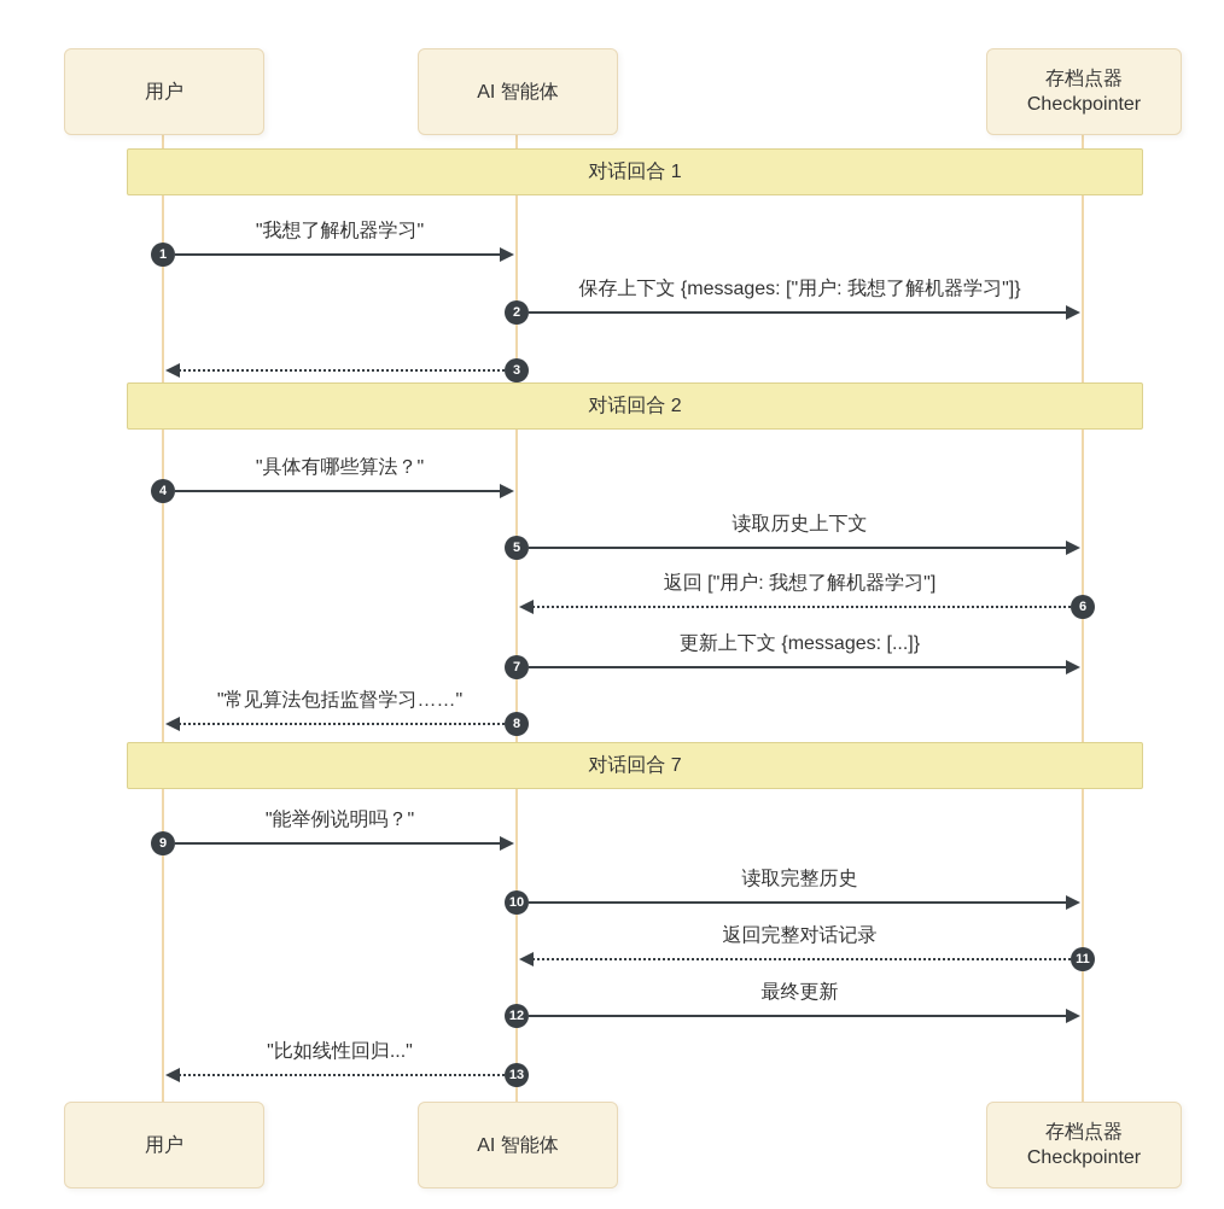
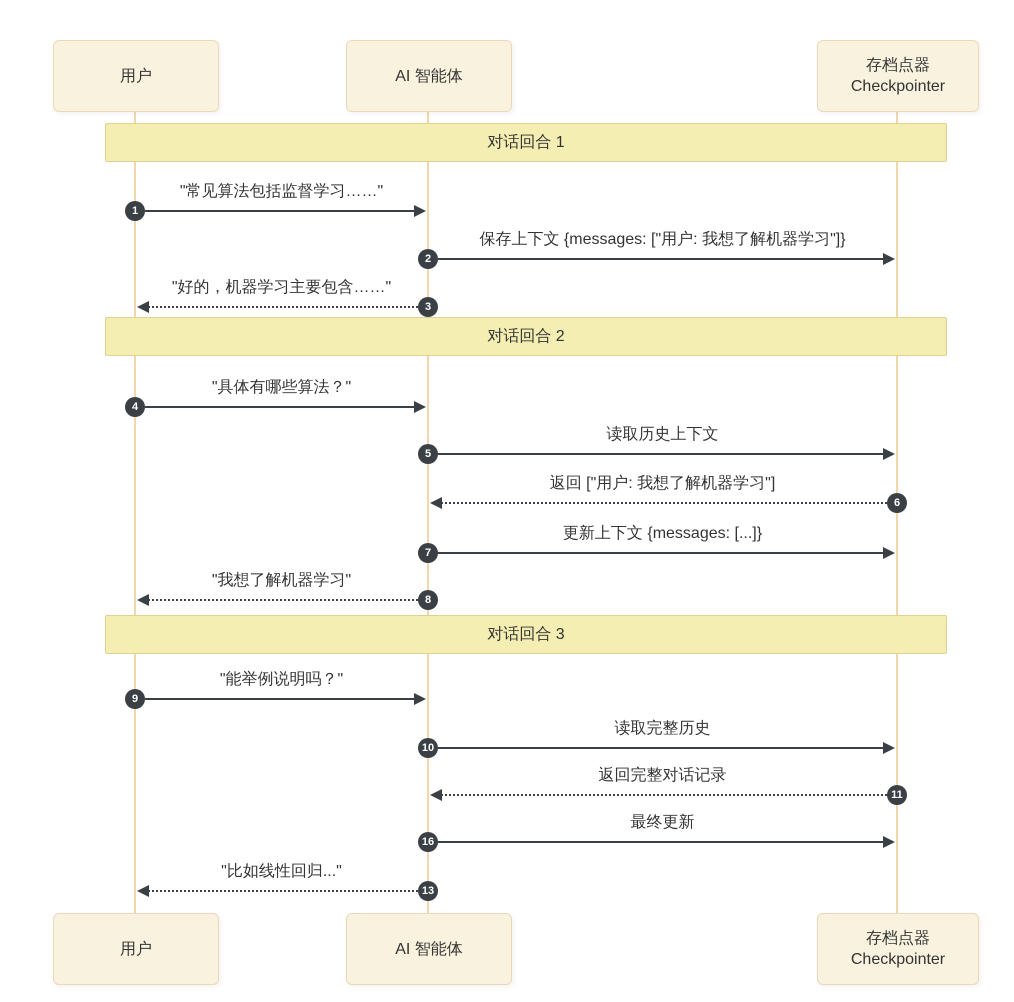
  对话回合 1
  对话回合 2
- 对话回合 7
+ 对话回合 3
- "我想了解机器学习"
+ "常见算法包括监督学习……"
  1
  保存上下文 {messages: ["用户: 我想了解机器学习"]}
  2
+ "好的，机器学习主要包含……"
  3
  "具体有哪些算法？"
  4
  读取历史上下文
  5
  返回 ["用户: 我想了解机器学习"]
  6
  更新上下文 {messages: [...]}
  7
- "常见算法包括监督学习……"
+ "我想了解机器学习"
  8
  "能举例说明吗？"
  9
  读取完整历史
  10
  返回完整对话记录
  11
  最终更新
- 12
+ 16
  "比如线性回归..."
  13
  用户
  AI 智能体
  存档点器
  Checkpointer
  用户
  AI 智能体
  存档点器
  Checkpointer
